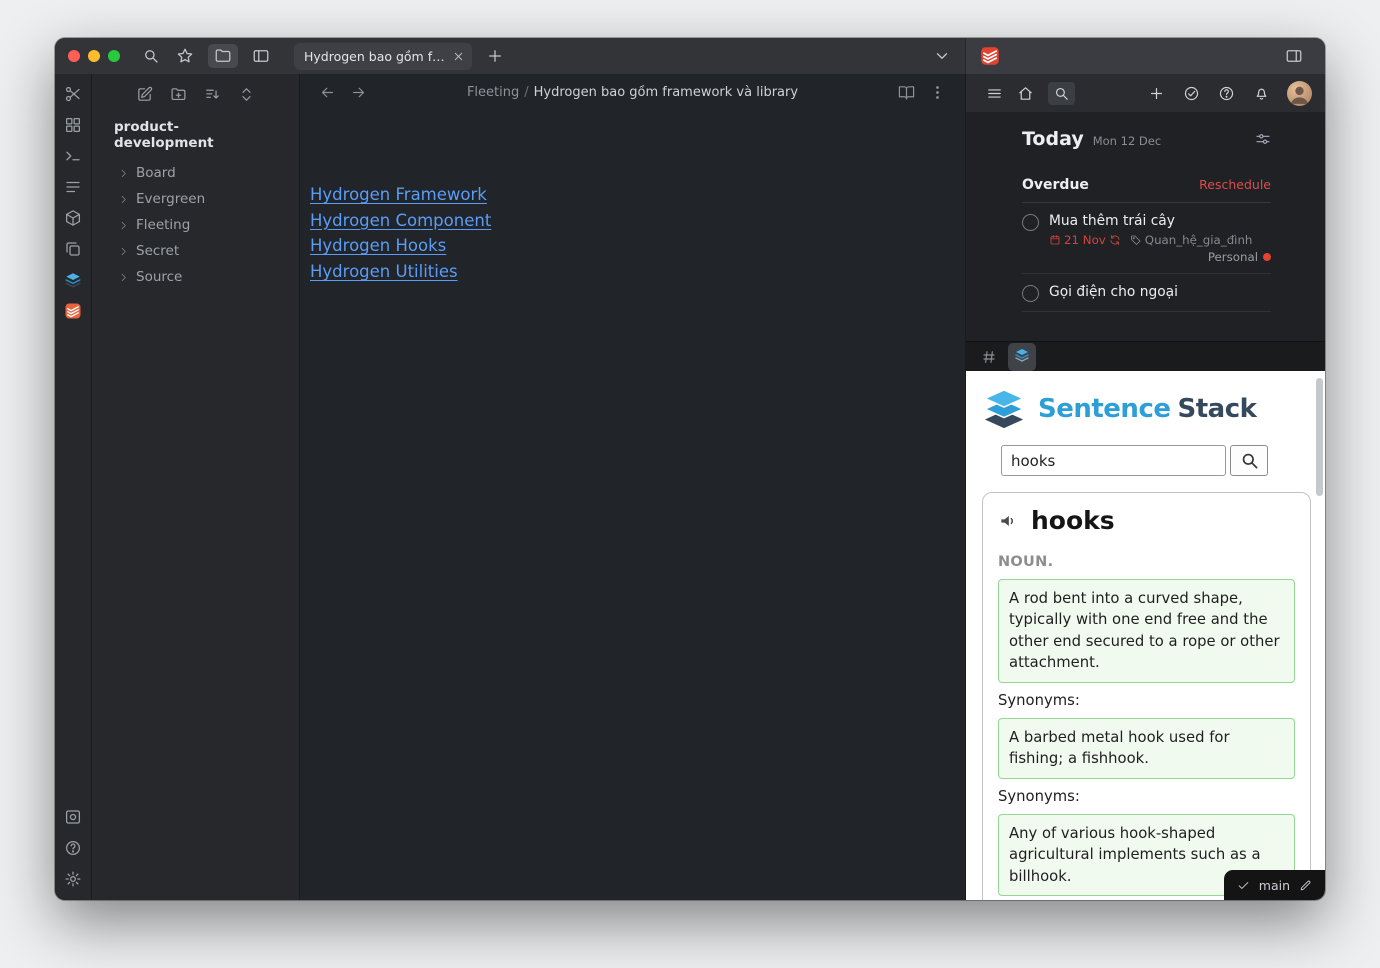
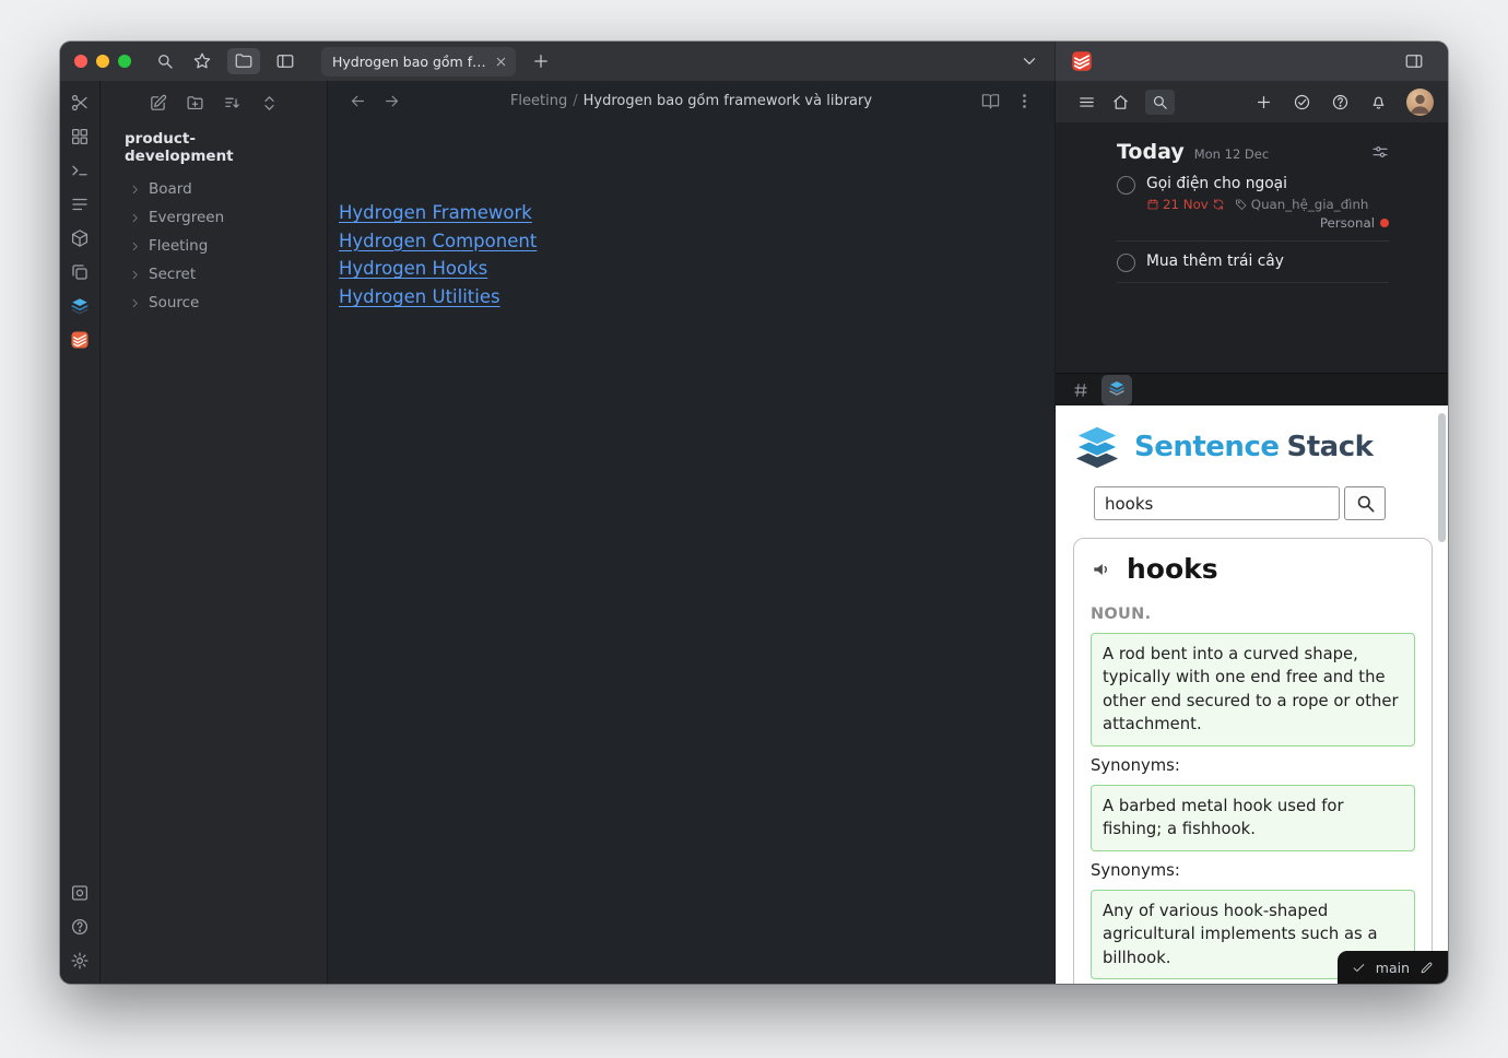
  Hydrogen bao gồm fra
  product-development
  Board
  Evergreen
  Fleeting
  Secret
  Source
  Fleeting / Hydrogen bao gồm framework và library
  Hydrogen Framework
  Hydrogen Component
  Hydrogen Hooks
  Hydrogen Utilities
  Today
  Mon 12 Dec
- Overdue
- Reschedule
- Mua thêm trái cây
+ Gọi điện cho ngoại
  21 Nov
  Quan_hệ_gia_đình
  Personal
- Gọi điện cho ngoại
+ Mua thêm trái cây
  Sentence Stack
  hooks
  hooks
  NOUN.
  A rod bent into a curved shape, typically with one end free and the other end secured to a rope or other attachment.
  Synonyms:
  A barbed metal hook used for fishing; a fishhook.
  Synonyms:
  Any of various hook-shaped agricultural implements such as a billhook.
  main
